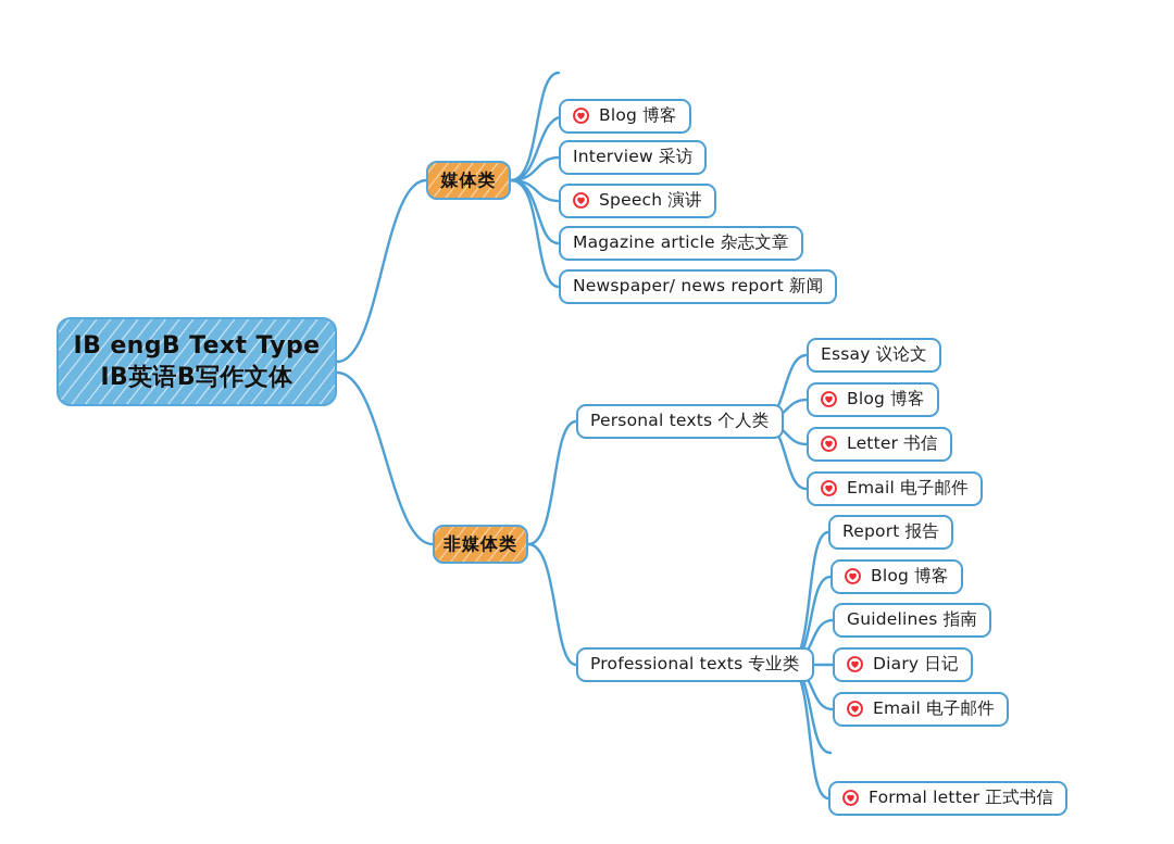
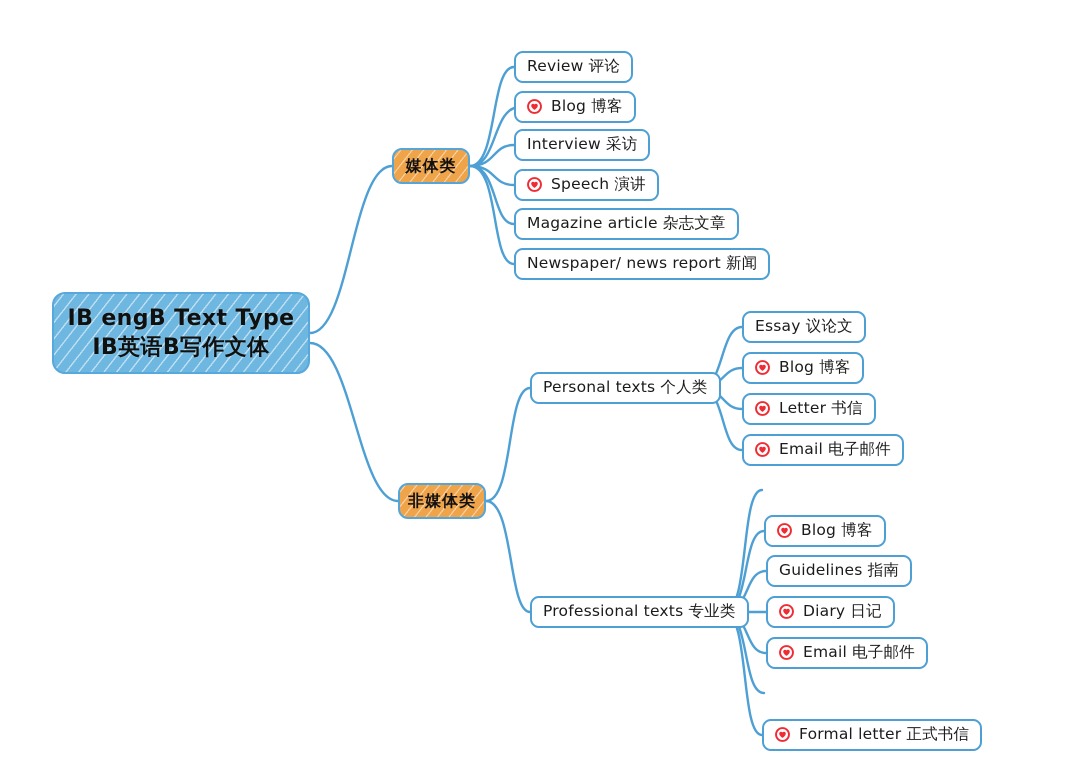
  IB engB Text Type
  IB英语B写作文体
  媒体类
+ Review 评论
  Blog 博客
  Interview 采访
  Speech 演讲
  Magazine article 杂志文章
  Newspaper/ news report 新闻
  非媒体类
  Personal texts 个人类
  Essay 议论文
  Blog 博客
  Letter 书信
  Email 电子邮件
  Professional texts 专业类
- Report 报告
  Blog 博客
  Guidelines 指南
  Diary 日记
  Email 电子邮件
  Formal letter 正式书信
